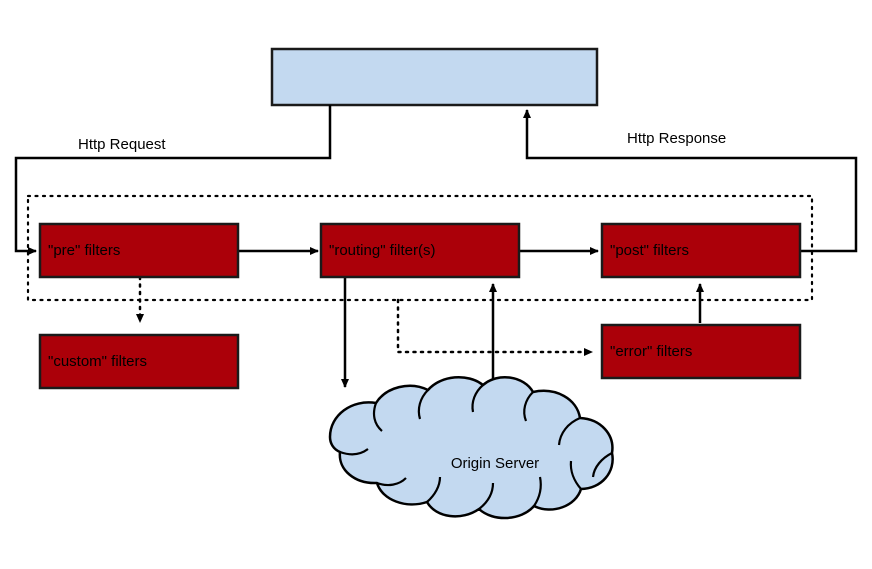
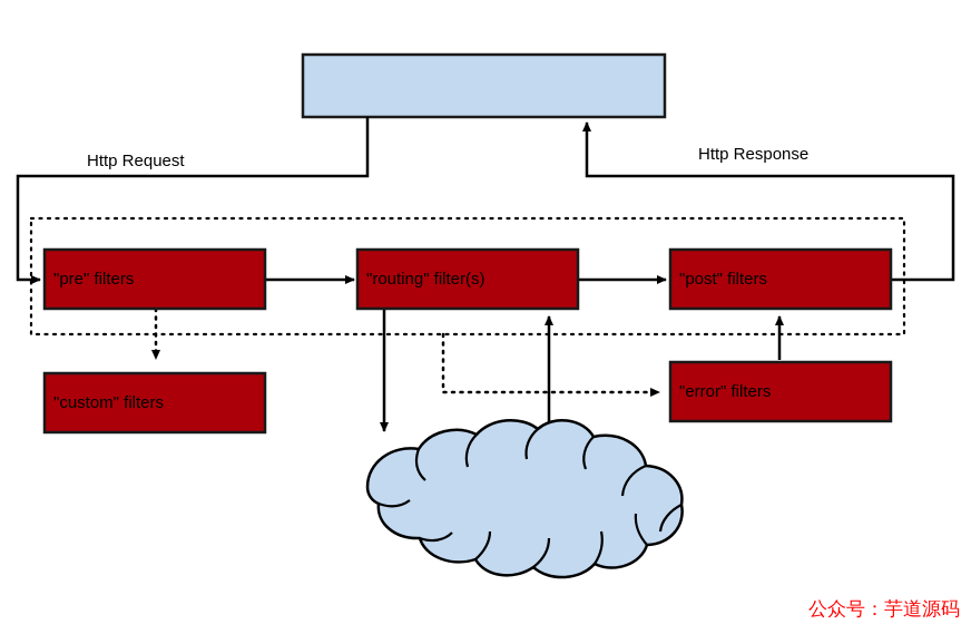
  "pre" filters
  "routing" filter(s)
  "post" filters
  "custom" filters
  "error" filters
- Origin Server
  Http Request
  Http Response
+ 公众号：芋道源码
